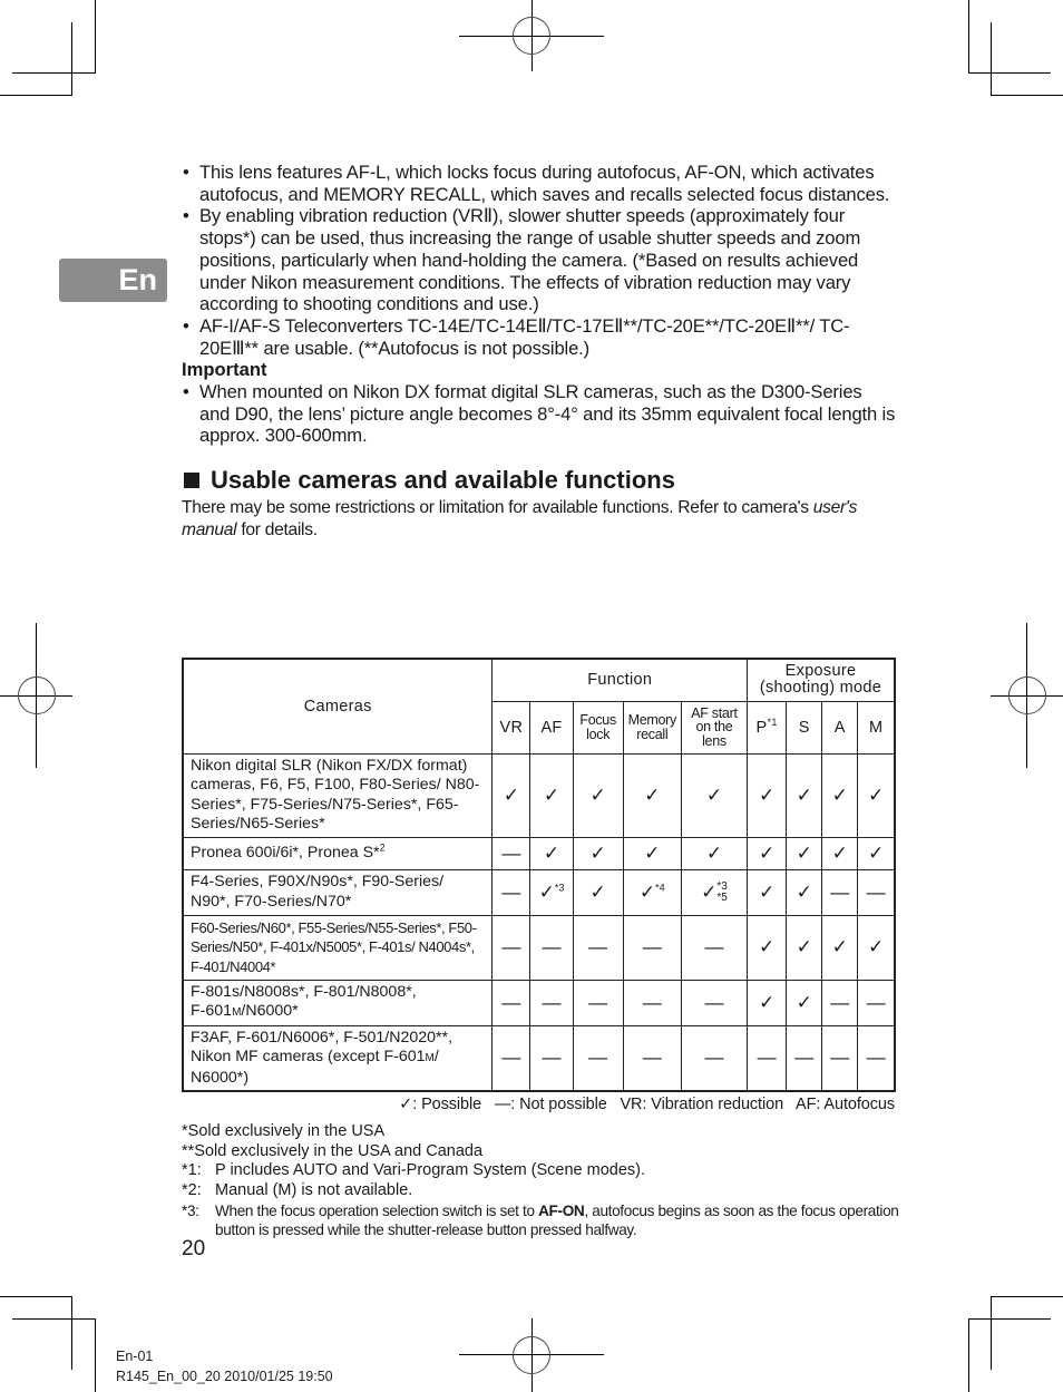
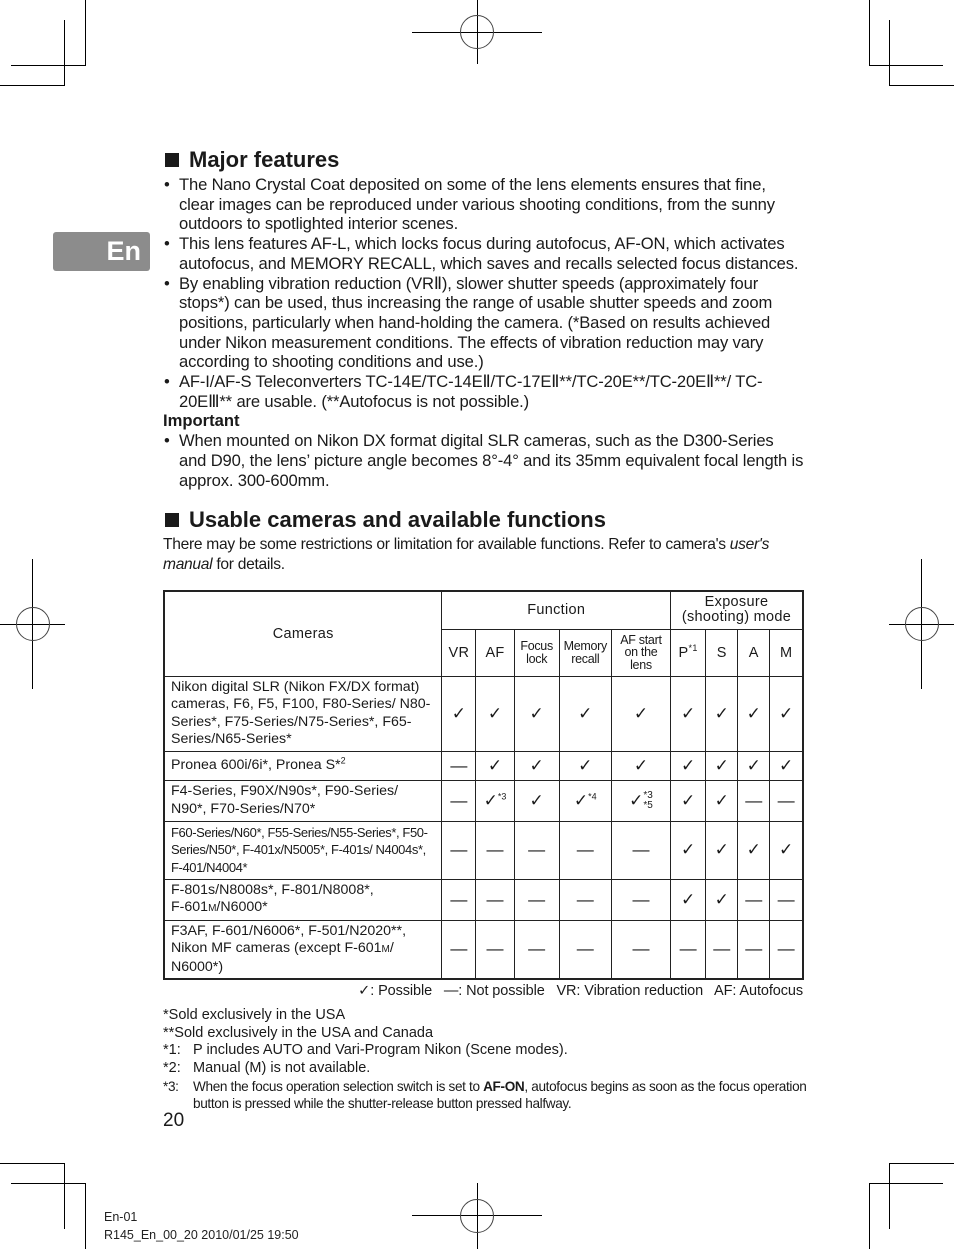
  En
+ Major features
+ The Nano Crystal Coat deposited on some of the lens elements ensures that fine, clear images can be reproduced under various shooting conditions, from the sunny outdoors to spotlighted interior scenes.
  This lens features AF-L, which locks focus during autofocus, AF-ON, which activates autofocus, and MEMORY RECALL, which saves and recalls selected focus distances.
  By enabling vibration reduction (VRⅡ), slower shutter speeds (approximately four stops*) can be used, thus increasing the range of usable shutter speeds and zoom positions, particularly when hand-holding the camera. (*Based on results achieved under Nikon measurement conditions. The effects of vibration reduction may vary according to shooting conditions and use.)
  AF-I/AF-S Teleconverters TC-14E/TC-14EⅡ/TC-17EⅡ**/TC-20E**/TC-20EⅡ**/ TC-20EⅢ** are usable. (**Autofocus is not possible.)
  Important
  When mounted on Nikon DX format digital SLR cameras, such as the D300-Series and D90, the lens’ picture angle becomes 8°-4° and its 35mm equivalent focal length is approx. 300-600mm.
  Usable cameras and available functions
  There may be some restrictions or limitation for available functions. Refer to camera's user's manual for details.
  Cameras	Function	Exposure (shooting) mode
  VR	AF	Focuslock	Memoryrecall	AF starton thelens	P*1	S	A	M
  Nikon digital SLR (Nikon FX/DX format) cameras, F6, F5, F100, F80-Series/ N80-Series*, F75-Series/N75-Series*, F65-Series/N65-Series*	✓	✓	✓	✓	✓	✓	✓	✓	✓
  Pronea 600i/6i*, Pronea S*2	—	✓	✓	✓	✓	✓	✓	✓	✓
  F4-Series, F90X/N90s*, F90-Series/ N90*, F70-Series/N70*	—	✓*3	✓	✓*4	✓*3*5	✓	✓	—	—
  F60-Series/N60*, F55-Series/N55-Series*, F50-Series/N50*, F-401x/N5005*, F-401s/ N4004s*, F-401/N4004*	—	—	—	—	—	✓	✓	✓	✓
  F-801s/N8008s*, F-801/N8008*,F-601M/N6000*	—	—	—	—	—	✓	✓	—	—
  F3AF, F-601/N6006*, F-501/N2020**,Nikon MF cameras (except F-601M/N6000*)	—	—	—	—	—	—	—	—	—
  ✓: Possible —: Not possible VR: Vibration reduction AF: Autofocus
  *Sold exclusively in the USA
  **Sold exclusively in the USA and Canada
  *1:
- P includes AUTO and Vari-Program System (Scene modes).
+ P includes AUTO and Vari-Program Nikon (Scene modes).
  *2:
  Manual (M) is not available.
  *3:
  When the focus operation selection switch is set to AF-ON, autofocus begins as soon as the focus operation button is pressed while the shutter-release button pressed halfway.
  20
  En-01
  R145_En_00_20 2010/01/25 19:50
